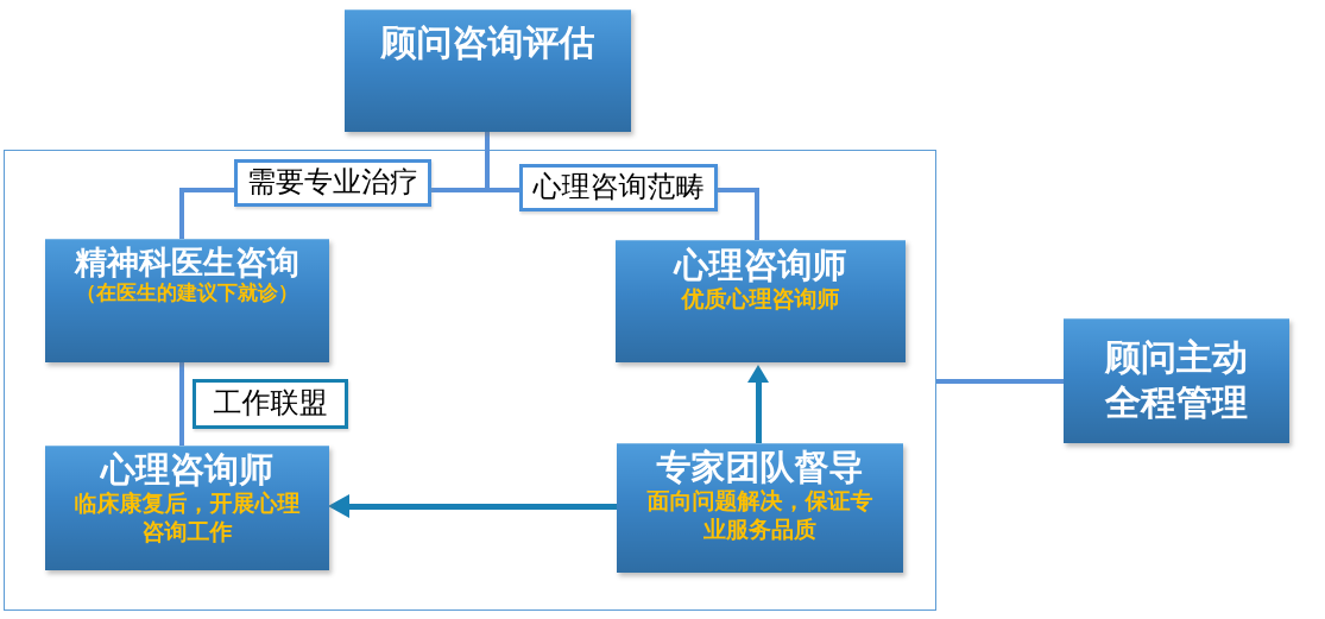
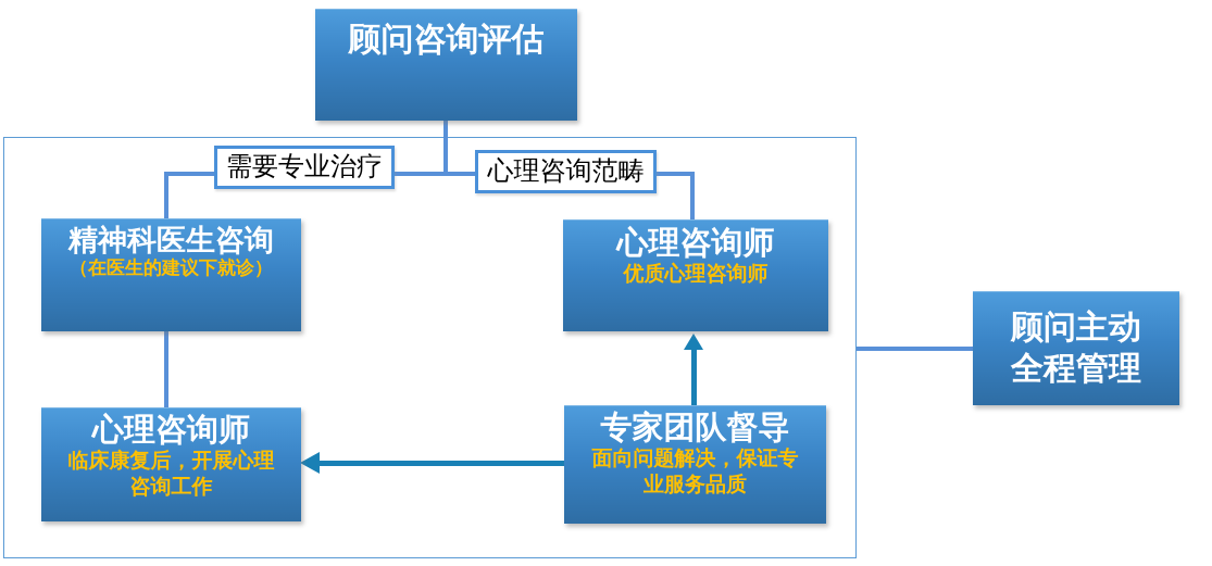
  顾问咨询评估
  精神科医生咨询
  （在医生的建议下就诊）
  心理咨询师
  优质心理咨询师
  心理咨询师
  临床康复后，开展心理
  咨询工作
  专家团队督导
  面向问题解决，保证专
  业服务品质
  顾问主动
  全程管理
  需要专业治疗
  心理咨询范畴
- 工作联盟
